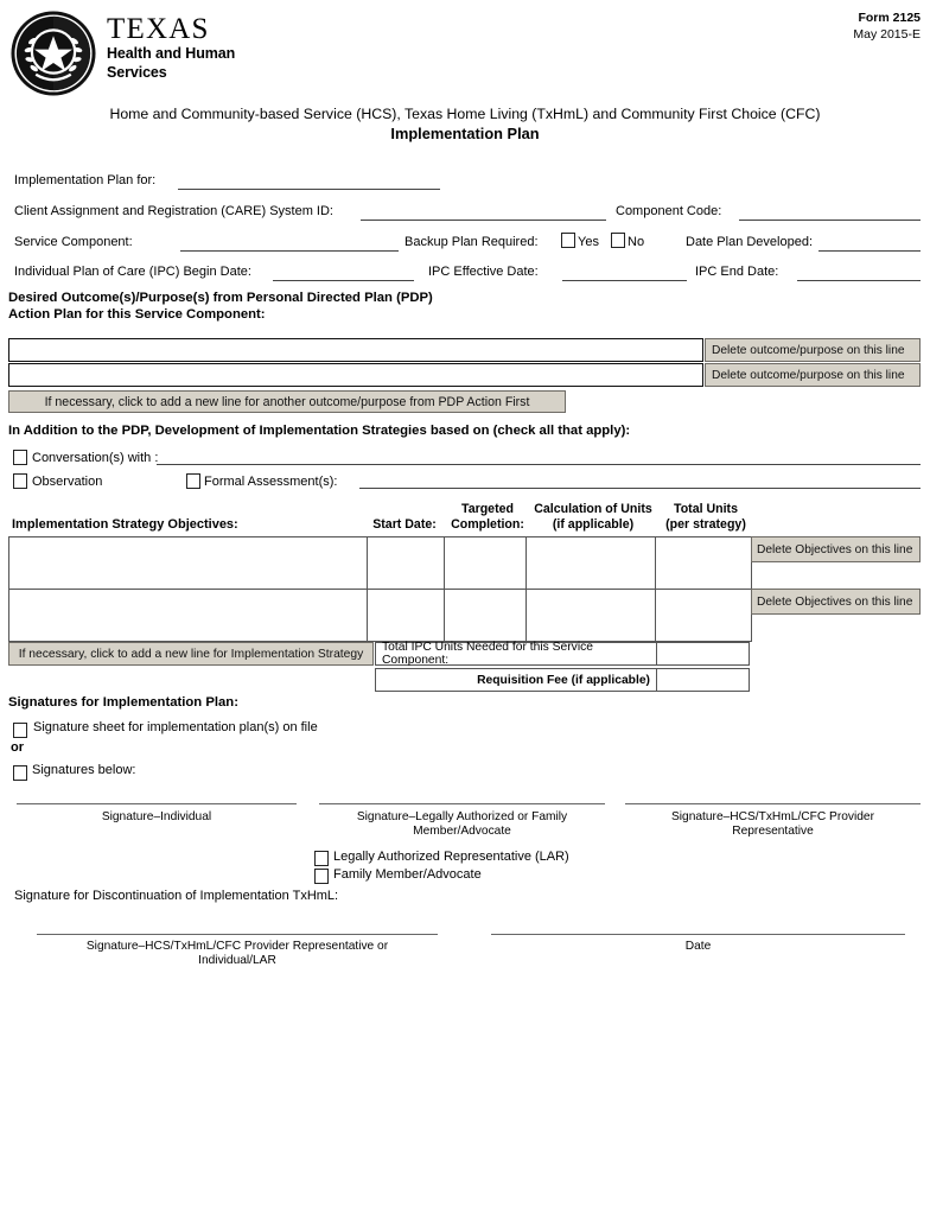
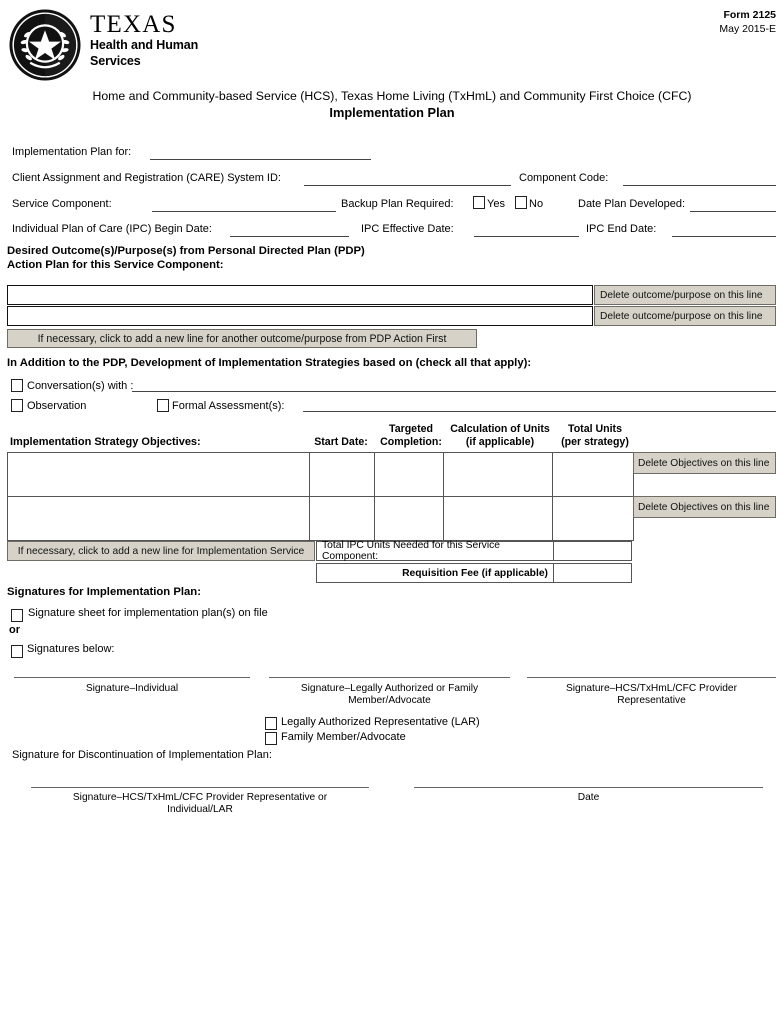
  Form 2125
  May 2015-E
  TEXAS
  Health and Human
  Services
  Home and Community-based Service (HCS), Texas Home Living (TxHmL) and Community First Choice (CFC)
  Implementation Plan
  Implementation Plan for:
  Client Assignment and Registration (CARE) System ID:
  Component Code:
  Service Component:
  Backup Plan Required:
  Yes
  No
  Date Plan Developed:
  Individual Plan of Care (IPC) Begin Date:
  IPC Effective Date:
  IPC End Date:
  Desired Outcome(s)/Purpose(s) from Personal Directed Plan (PDP)
  Action Plan for this Service Component:
  Delete outcome/purpose on this line
  Delete outcome/purpose on this line
  If necessary, click to add a new line for another outcome/purpose from PDP Action First
  In Addition to the PDP, Development of Implementation Strategies based on (check all that apply):
  Conversation(s) with :
  Observation
  Formal Assessment(s):
  Implementation Strategy Objectives:
  Start Date:
  Targeted
  Completion:
  Calculation of Units
  (if applicable)
  Total Units
  (per strategy)
  Delete Objectives on this line
  Delete Objectives on this line
- If necessary, click to add a new line for Implementation Strategy
+ If necessary, click to add a new line for Implementation Service
  Total IPC Units Needed for this Service Component:
  Requisition Fee (if applicable)
  Signatures for Implementation Plan:
  Signature sheet for implementation plan(s) on file
  or
  Signatures below:
  Signature–Individual
  Signature–Legally Authorized or Family
  Member/Advocate
  Signature–HCS/TxHmL/CFC Provider
  Representative
  Legally Authorized Representative (LAR)
  Family Member/Advocate
- Signature for Discontinuation of Implementation TxHmL:
+ Signature for Discontinuation of Implementation Plan:
  Signature–HCS/TxHmL/CFC Provider Representative or
  Individual/LAR
  Date
